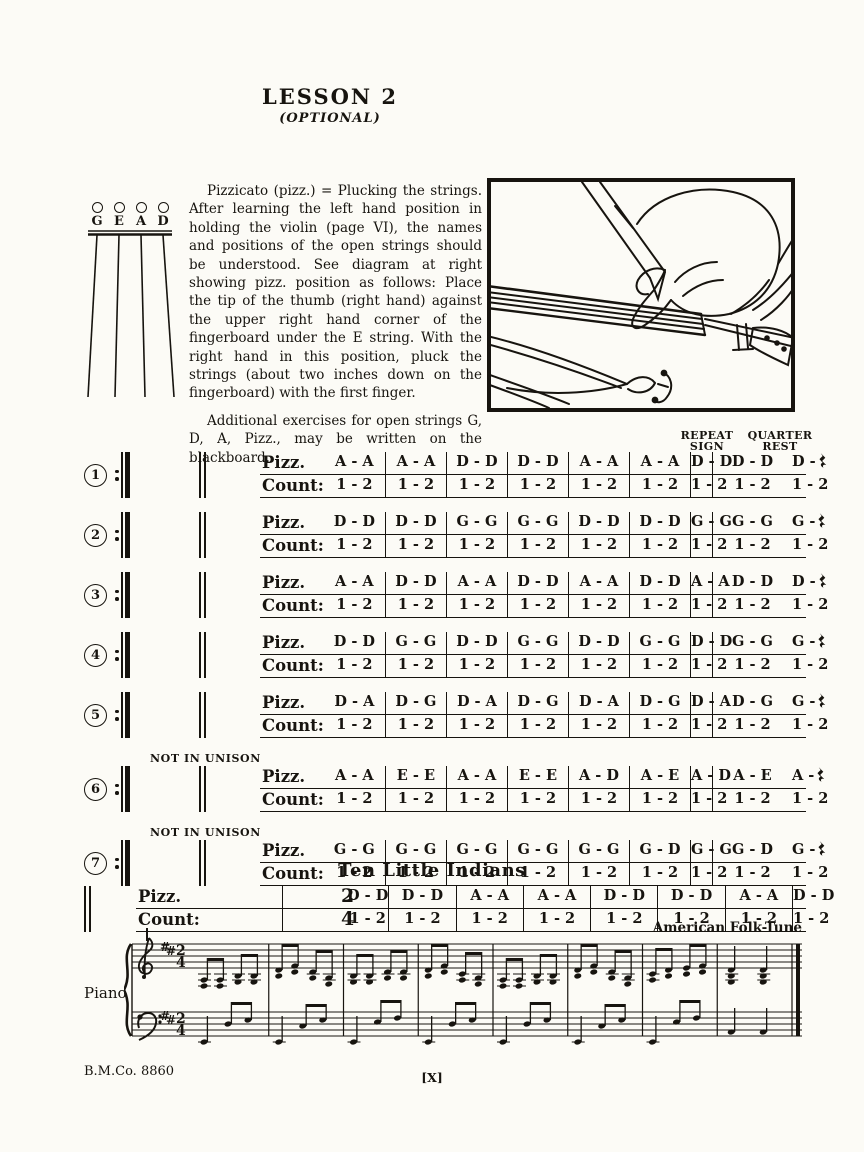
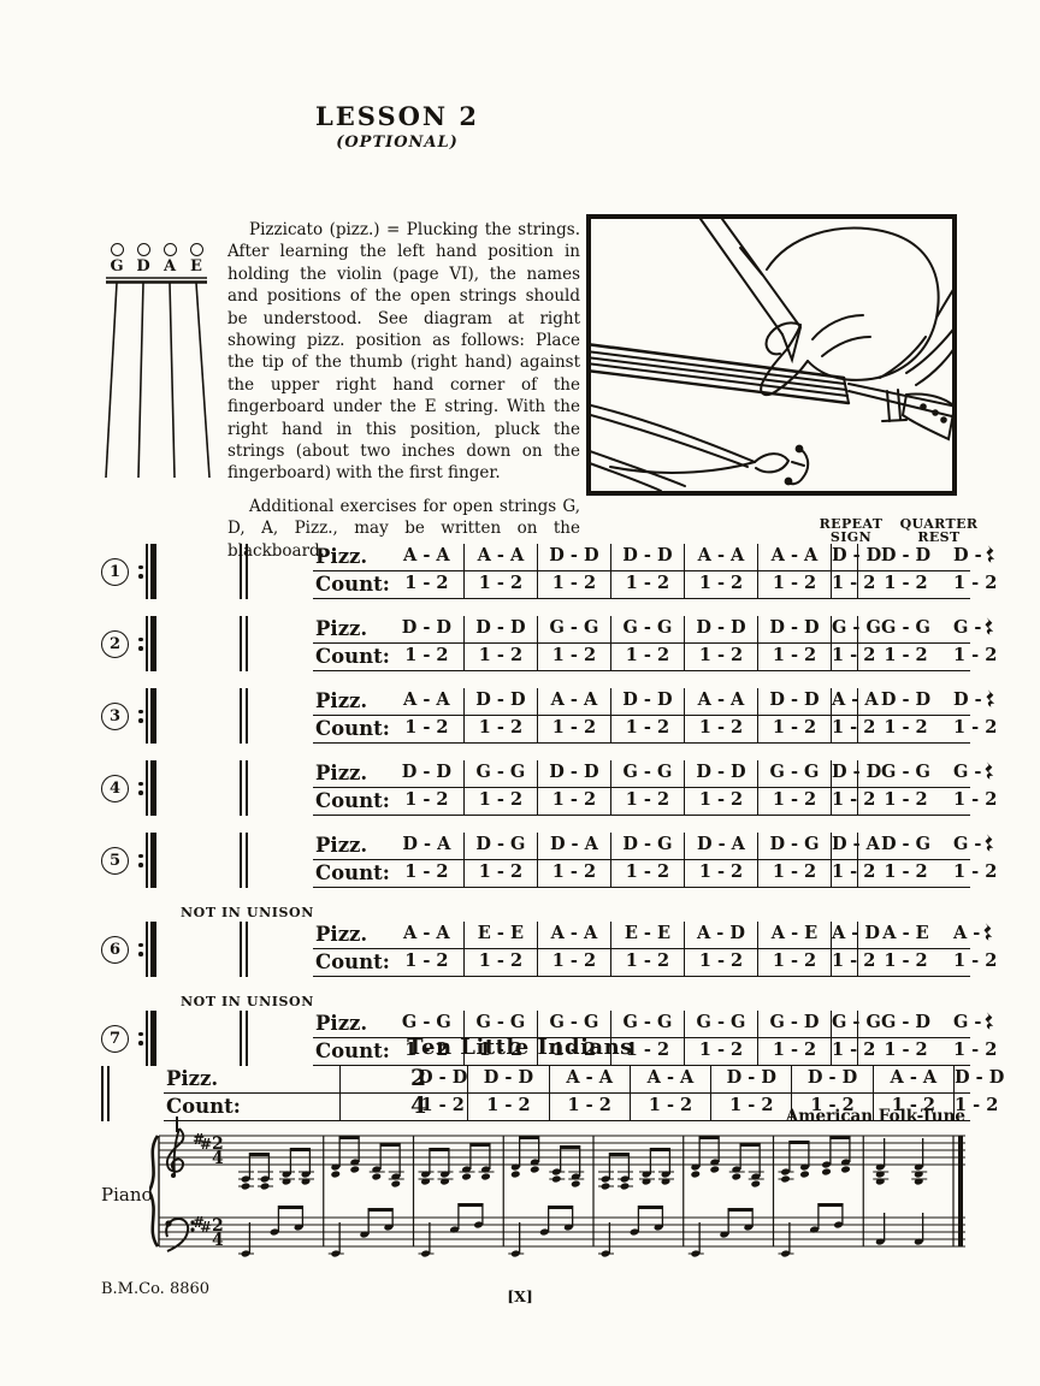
  LESSON 2
  (OPTIONAL)
  G
- E
+ D
  A
- D
+ E
  Pizzicato (pizz.) = Plucking the strings. After learning the left hand position in holding the violin (page VI), the names and positions of the open strings should be understood. See diagram at right showing pizz. position as follows: Place the tip of the thumb (right hand) against the upper right hand corner of the fingerboard under the E string. With the right hand in this position, pluck the strings (about two inches down on the fingerboard) with the first finger.
  Additional exercises for open strings G, D, A, Pizz., may be written on the bckboard.
  REPEAT
  SIGN
  QUARTER
  REST
  1
  Pizz.
  A - A
  A - A
  D - D
  D - D
  A - A
  A - A
  D - D
  D -
  Count:
  1 - 2
  1 - 2
  1 - 2
  1 - 2
  1 - 2
  1 - 2
  1 - 2
  1 - 2
  2
  Pizz.
  D - D
  D - D
  G - G
  G - G
  D - D
  D - D
  G - G
  G -
  Count:
  1 - 2
  1 - 2
  1 - 2
  1 - 2
  1 - 2
  1 - 2
  1 - 2
  1 - 2
  3
  Pizz.
  A - A
  D - D
  A - A
  D - D
  A - A
  D - D
  D - D
  D -
  Count:
  1 - 2
  1 - 2
  1 - 2
  1 - 2
  1 - 2
  1 - 2
  1 - 2
  1 - 2
  4
  Pizz.
  D - D
  G - G
  D - D
  G - G
  D - D
  G - G
  G - G
  G -
  Count:
  1 - 2
  1 - 2
  1 - 2
  1 - 2
  1 - 2
  1 - 2
  1 - 2
  1 - 2
  5
  Pizz.
  D - A
  D - G
  D - A
  D - G
  D - A
  D - G
  D - G
  G -
  Count:
  1 - 2
  1 - 2
  1 - 2
  1 - 2
  1 - 2
  1 - 2
  1 - 2
  1 - 2
  NOT IN UNISON
  6
  Pizz.
  A - A
  E - E
  A - A
  E - E
  A - D
  A - E
  A - E
  A -
  Count:
  1 - 2
  1 - 2
  1 - 2
  1 - 2
  1 - 2
  1 - 2
  1 - 2
  1 - 2
  NOT IN UNISON
  7
  Pizz.
  G - G
  G - G
  G - G
  G - G
  G - G
  G - D
  G - D
  G -
  Count:
  1 - 2
  1 - 2
  1 - 2
  1 - 2
  1 - 2
  1 - 2
  1 - 2
  Ten Little Indians
  Pizz.
  D - D
  2
  D - D
  A - A
  A - A
  D - D
  D - D
  A - A
  D - D
  Count:
  1 - 2
  4
  1 - 2
  1 - 2
  1 - 2
  1 - 2
  1 - 2
  1 - 2
  1 - 2
  American Folk-Tune
  Piano
  #
  #
  #
  #
  2
  4
  2
  4
  B.M.Co. 8860
  [X]
